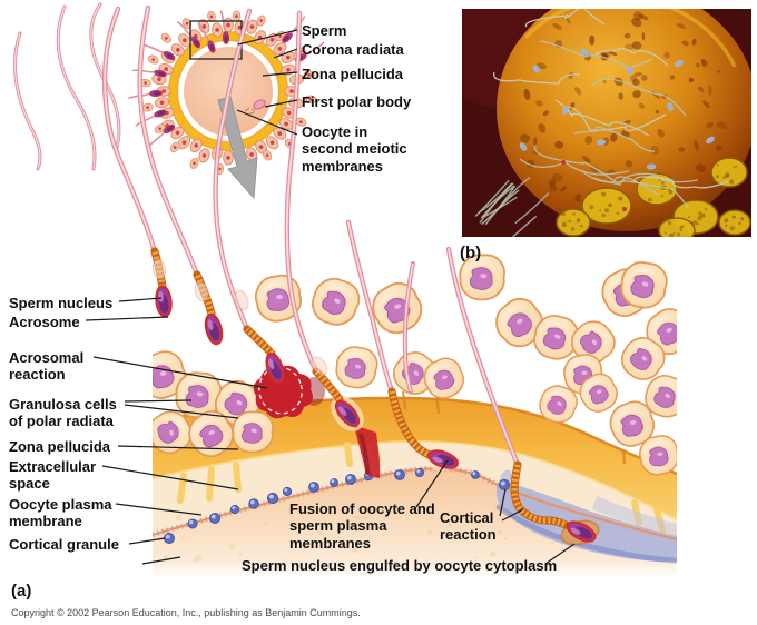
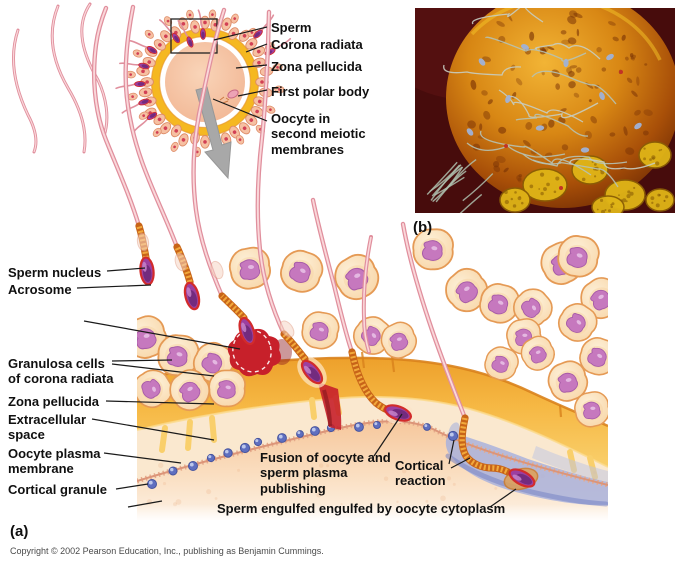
  Sperm
  Corona radiata
  Zona pellucida
  First polar body
  Oocyte in second meiotic membranes
  Sperm nucleus
  Acrosome
- Acrosomal reaction
- Granulosa cells of polar radiata
+ Granulosa cells of corona radiata
  Zona pellucida
  Extracellular space
  Oocyte plasma membrane
  Cortical granule
- Fusion of oocyte and sperm plasma membranes
+ Fusion of oocyte and sperm plasma publishing
  Cortical reaction
- Sperm nucleus engulfed by oocyte cytoplasm
+ Sperm engulfed engulfed by oocyte cytoplasm
  (a)
  (b)
  Copyright © 2002 Pearson Education, Inc., publishing as Benjamin Cummings.
